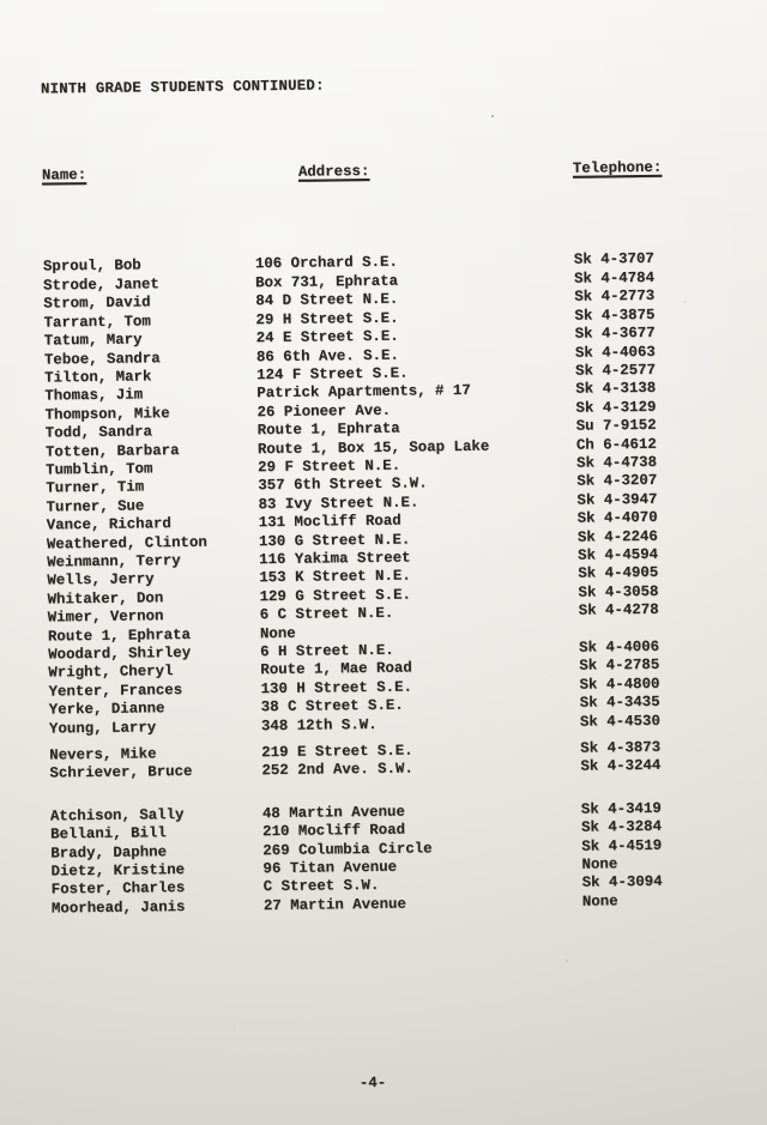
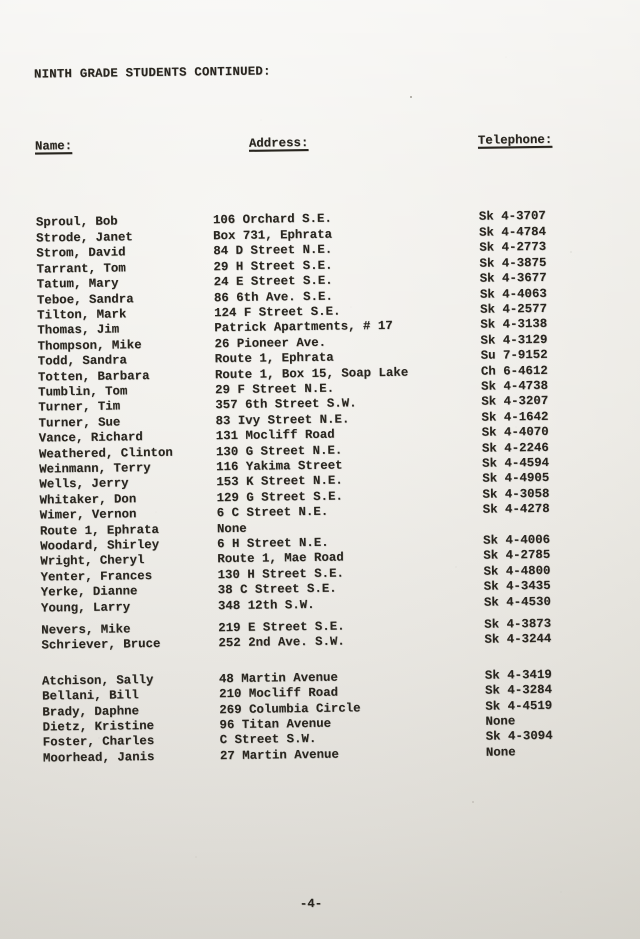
  NINTH GRADE STUDENTS CONTINUED:
  Name:
  Address:
  Telephone:
  Sproul, Bob
  106 Orchard S.E.
  Sk 4-3707
  Strode, Janet
  Box 731, Ephrata
  Sk 4-4784
  Strom, David
  84 D Street N.E.
  Sk 4-2773
  Tarrant, Tom
  29 H Street S.E.
  Sk 4-3875
  Tatum, Mary
  24 E Street S.E.
  Sk 4-3677
  Teboe, Sandra
  86 6th Ave. S.E.
  Sk 4-4063
  Tilton, Mark
  124 F Street S.E.
  Sk 4-2577
  Thomas, Jim
  Patrick Apartments, # 17
  Sk 4-3138
  Thompson, Mike
  26 Pioneer Ave.
  Sk 4-3129
  Todd, Sandra
  Route 1, Ephrata
  Su 7-9152
  Totten, Barbara
  Route 1, Box 15, Soap Lake
  Ch 6-4612
  Tumblin, Tom
  29 F Street N.E.
  Sk 4-4738
  Turner, Tim
  357 6th Street S.W.
  Sk 4-3207
  Turner, Sue
  83 Ivy Street N.E.
- Sk 4-3947
+ Sk 4-1642
  Vance, Richard
  131 Mocliff Road
  Sk 4-4070
  Weathered, Clinton
  130 G Street N.E.
  Sk 4-2246
  Weinmann, Terry
  116 Yakima Street
  Sk 4-4594
  Wells, Jerry
  153 K Street N.E.
  Sk 4-4905
  Whitaker, Don
  129 G Street S.E.
  Sk 4-3058
  Wimer, Vernon
  6 C Street N.E.
  Sk 4-4278
  Route 1, Ephrata
  None
  Woodard, Shirley
  6 H Street N.E.
  Sk 4-4006
  Wright, Cheryl
  Route 1, Mae Road
  Sk 4-2785
  Yenter, Frances
  130 H Street S.E.
  Sk 4-4800
  Yerke, Dianne
  38 C Street S.E.
  Sk 4-3435
  Young, Larry
  348 12th S.W.
  Sk 4-4530
  Nevers, Mike
  219 E Street S.E.
  Sk 4-3873
  Schriever, Bruce
  252 2nd Ave. S.W.
  Sk 4-3244
  Atchison, Sally
  48 Martin Avenue
  Sk 4-3419
  Bellani, Bill
  210 Mocliff Road
  Sk 4-3284
  Brady, Daphne
  269 Columbia Circle
  Sk 4-4519
  Dietz, Kristine
  96 Titan Avenue
  None
  Foster, Charles
  C Street S.W.
  Sk 4-3094
  Moorhead, Janis
  27 Martin Avenue
  None
  -4-
